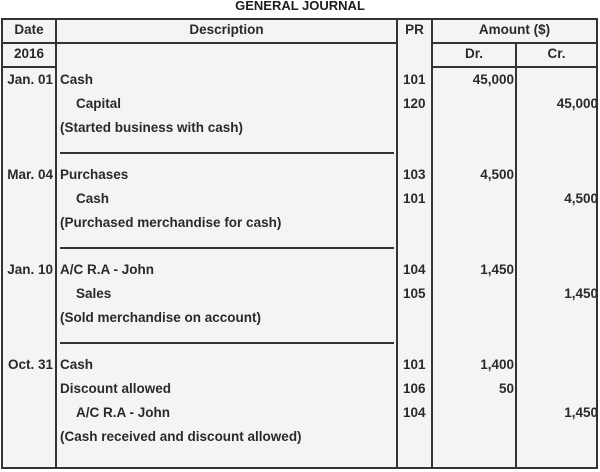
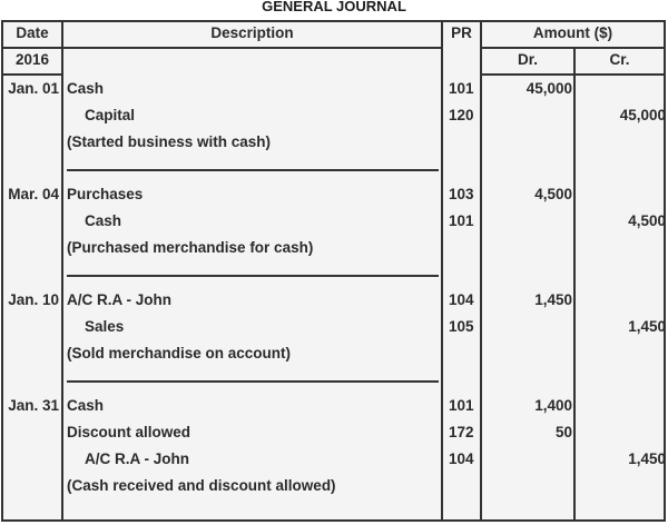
  GENERAL JOURNAL
  Date
  Description
  PR
  Amount ($)
  2016
  Dr.
  Cr.
  Jan. 01
  Cash
  101
  45,000
  Capital
  120
  45,000
  (Started business with cash)
  Mar. 04
  Purchases
  103
  4,500
  Cash
  101
  4,500
  (Purchased merchandise for cash)
  Jan. 10
  A/C R.A - John
  104
  1,450
  Sales
  105
  1,450
  (Sold merchandise on account)
- Oct. 31
+ Jan. 31
  Cash
  101
  1,400
  Discount allowed
- 106
+ 172
  50
  A/C R.A - John
  104
  1,450
  (Cash received and discount allowed)
